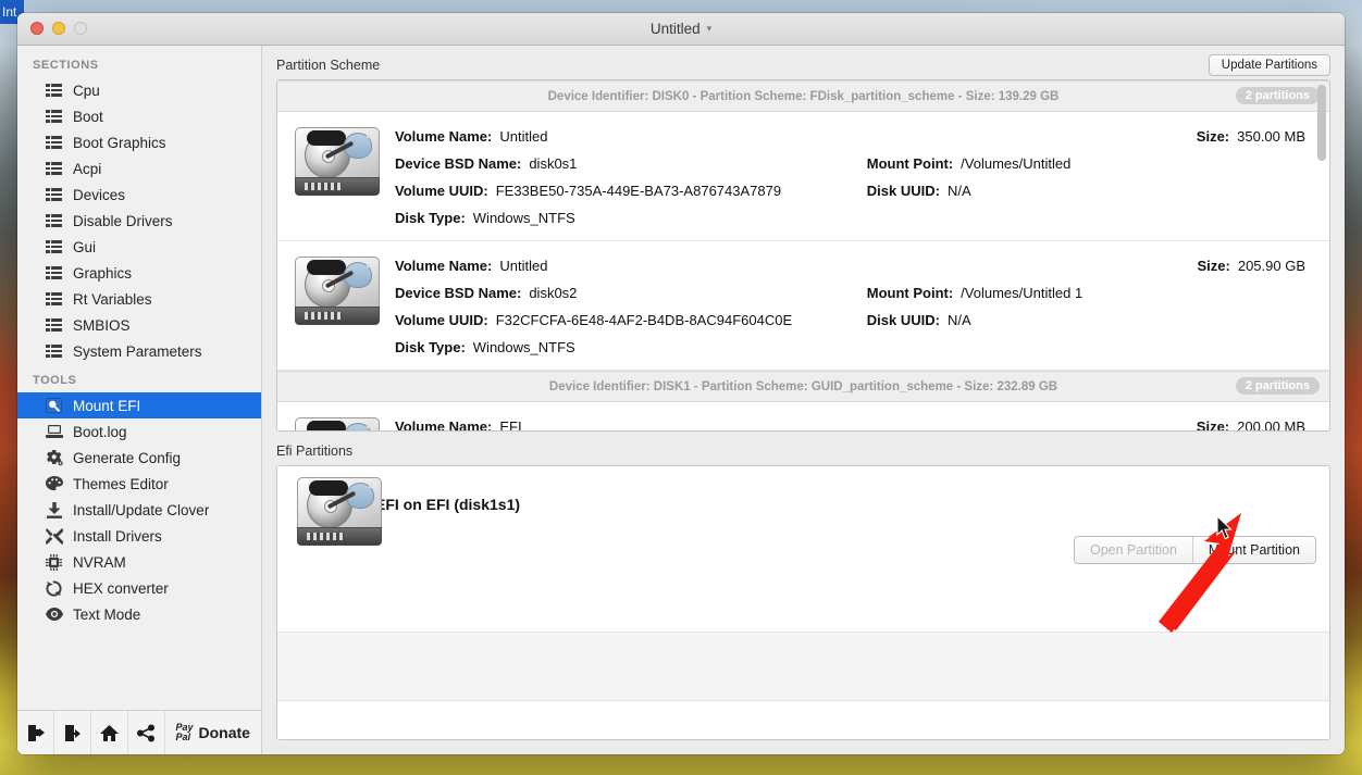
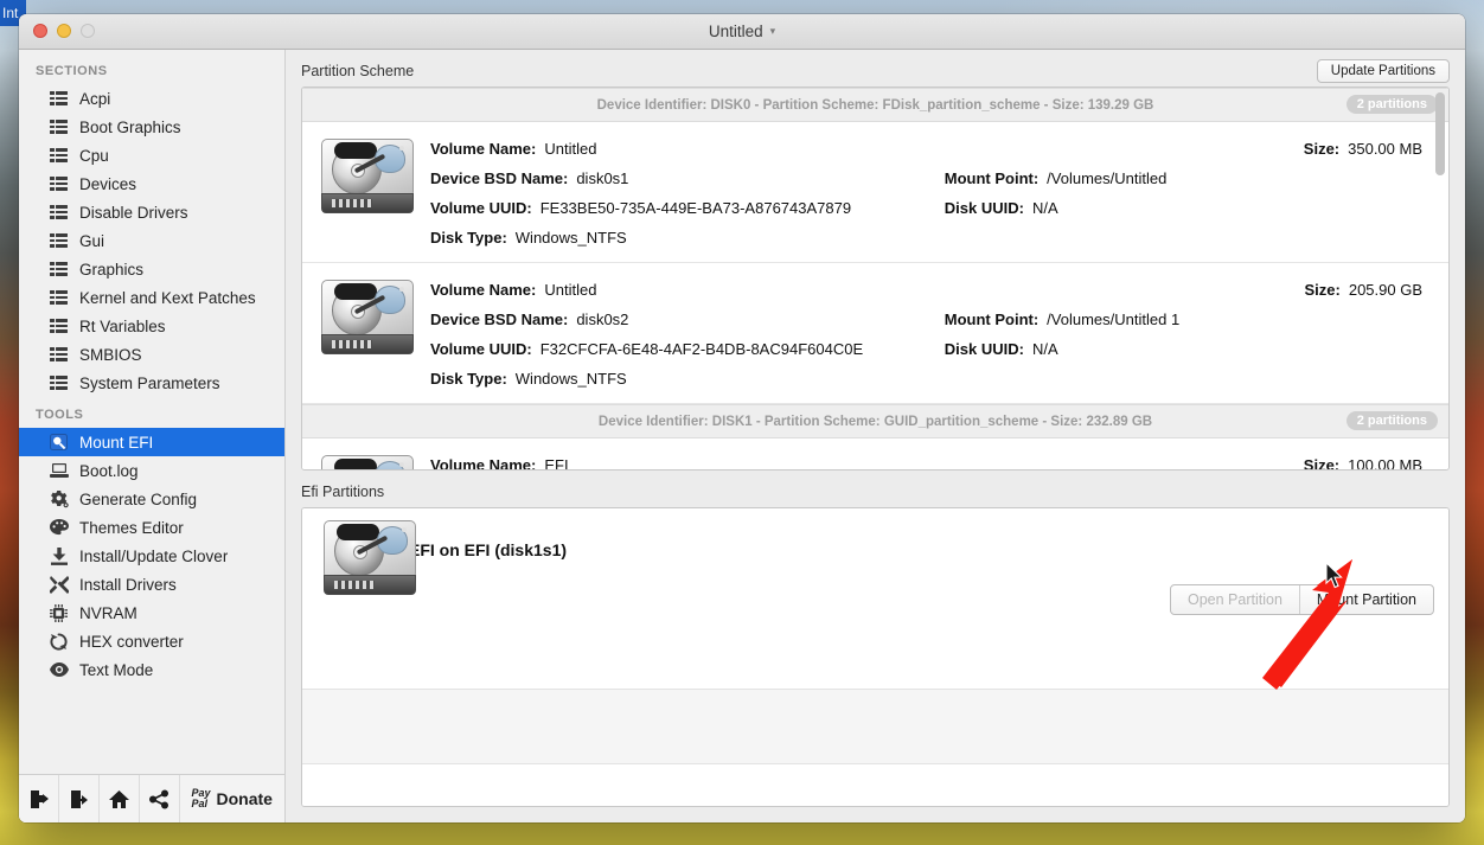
  Int
  Untitled
  ▾
  SECTIONS
- Cpu
+ Acpi
- Boot
  Boot Graphics
- Acpi
+ Cpu
  Devices
  Disable Drivers
  Gui
  Graphics
+ Kernel and Kext Patches
  Rt Variables
  SMBIOS
  System Parameters
  TOOLS
  Mount EFI
  Boot.log
  Generate Config
  Themes Editor
  Install/Update Clover
  Install Drivers
  NVRAM
  HEX converter
  Text Mode
  Pay
  Pal
  Donate
  Partition Scheme
  Update Partitions
  Device Identifier: DISK0 - Partition Scheme: FDisk_partition_scheme - Size: 139.29 GB
  2 partitions
  Volume Name:
  Untitled
  Device BSD Name:
  disk0s1
  Volume UUID:
  FE33BE50-735A-449E-BA73-A876743A7879
  Disk Type:
  Windows_NTFS
  Size:
  350.00 MB
  Mount Point:
  /Volumes/Untitled
  Disk UUID:
  N/A
  Volume Name:
  Untitled
  Device BSD Name:
  disk0s2
  Volume UUID:
  F32CFCFA-6E48-4AF2-B4DB-8AC94F604C0E
  Disk Type:
  Windows_NTFS
  Size:
  205.90 GB
  Mount Point:
  /Volumes/Untitled 1
  Disk UUID:
  N/A
  Device Identifier: DISK1 - Partition Scheme: GUID_partition_scheme - Size: 232.89 GB
  2 partitions
  Volume Name:
  EFI
  Size:
- 200.00 MB
+ 100.00 MB
  Efi Partitions
  FI on EFI (disk1s1)
  Open Partition
  Munt Partition
